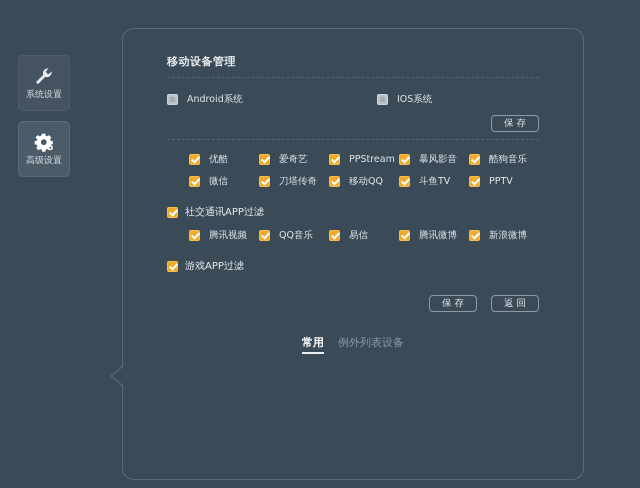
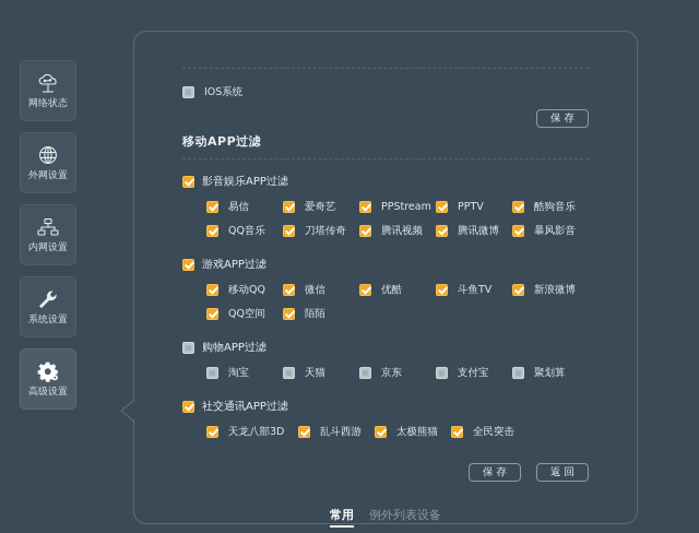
+ 网络状态
+ 外网设置
+ 内网设置
  系统设置
  高级设置
- 移动设备管理
- Android系统
  IOS系统
  保存
+ 移动APP过滤
+ 影音娱乐APP过滤
- 优酷
+ 易信
  爱奇艺
  PPStream
- 暴风影音
+ PPTV
  酷狗音乐
- 微信
+ QQ音乐
  刀塔传奇
- 移动QQ
+ 腾讯视频
- 斗鱼TV
+ 腾讯微博
- PPTV
+ 暴风影音
- 社交通讯APP过滤
+ 游戏APP过滤
- 腾讯视频
+ 移动QQ
- QQ音乐
+ 微信
- 易信
+ 优酷
- 腾讯微博
+ 斗鱼TV
  新浪微博
+ QQ空间
+ 陌陌
+ 购物APP过滤
+ 淘宝
+ 天猫
+ 京东
+ 支付宝
+ 聚划算
- 游戏APP过滤
+ 社交通讯APP过滤
+ 天龙八部3D
+ 乱斗西游
+ 太极熊猫
+ 全民突击
  保存
  返回
  常用
  例外列表设备
